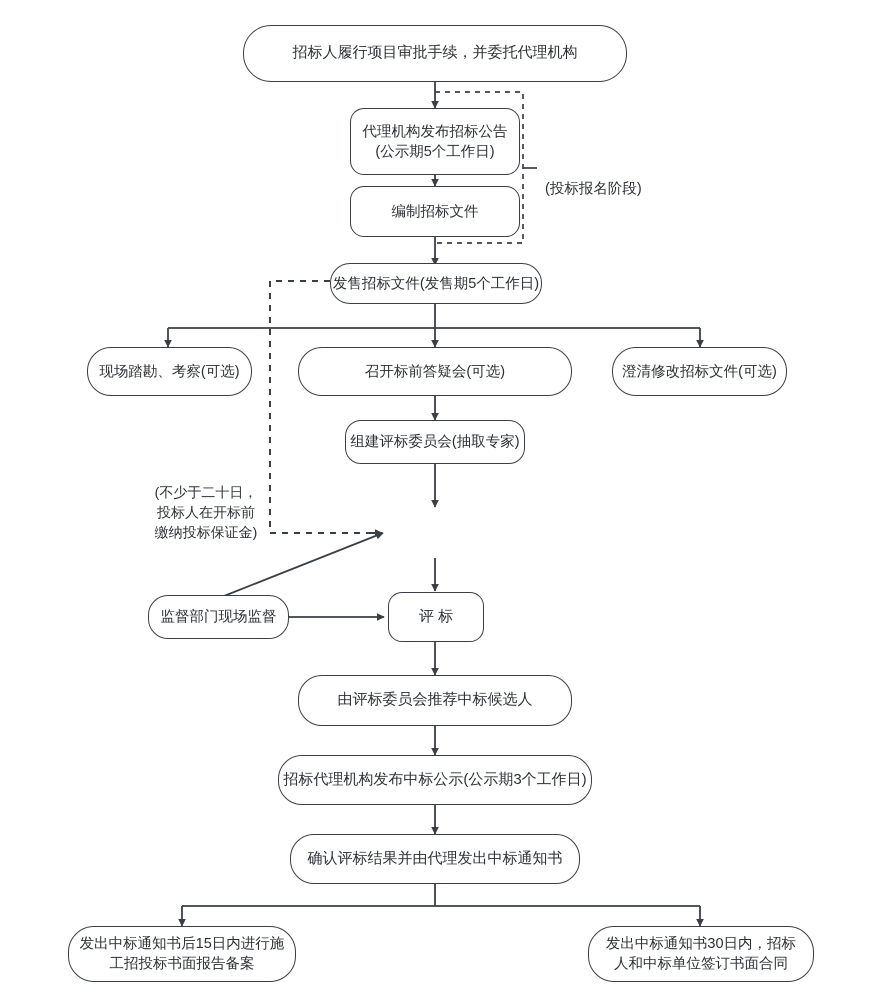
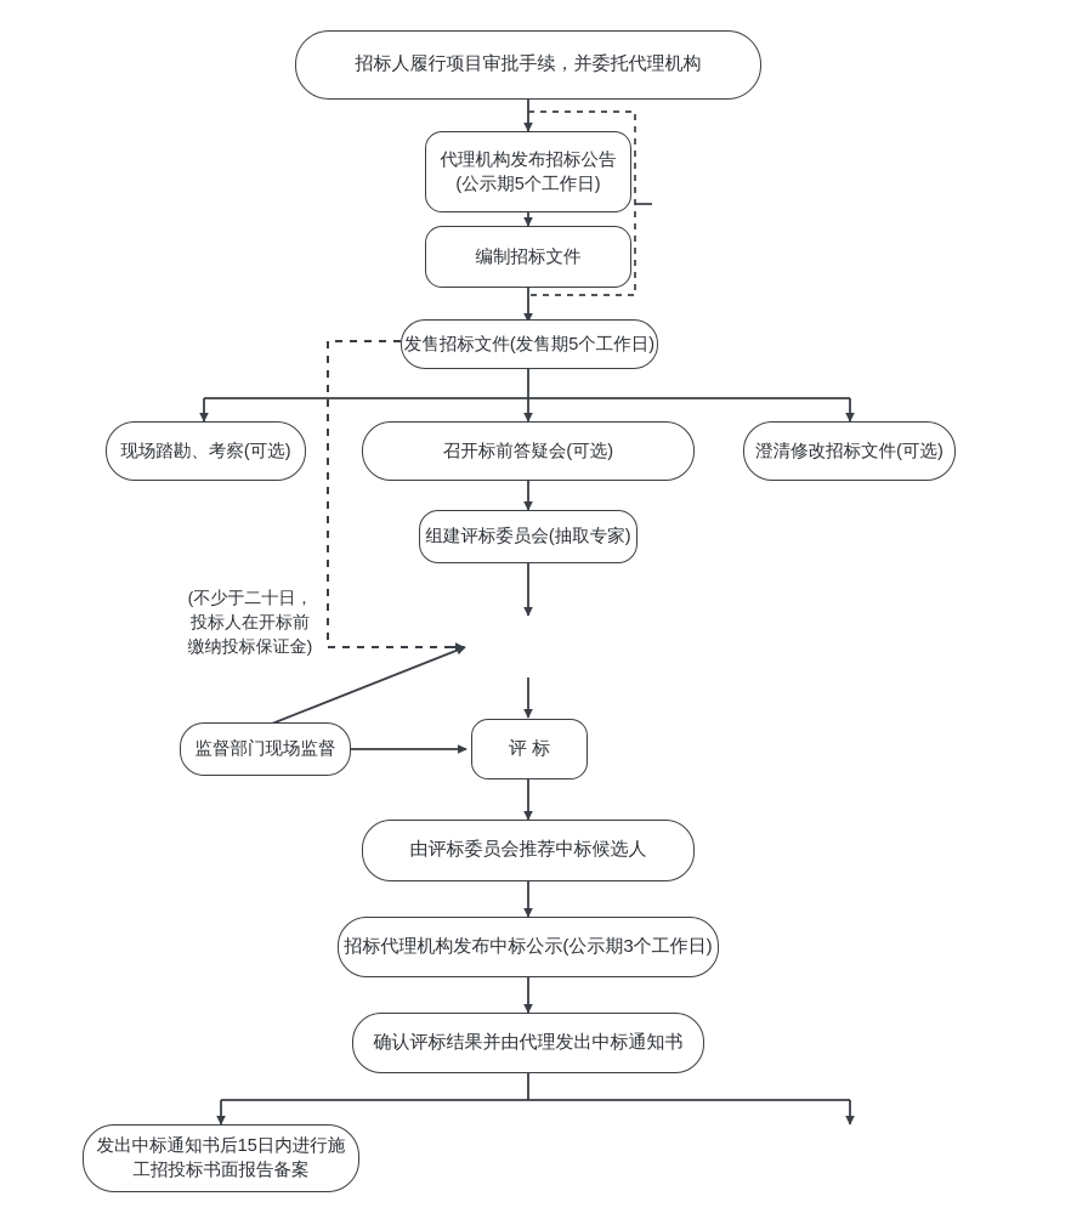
  招标人履行项目审批手续，并委托代理机构
  代理机构发布招标公告
  (公示期5个工作日)
  编制招标文件
  发售招标文件(发售期5个工作日)
  现场踏勘、考察(可选)
  召开标前答疑会(可选)
  澄清修改招标文件(可选)
  组建评标委员会(抽取专家)
  评 标
  监督部门现场监督
  由评标委员会推荐中标候选人
  招标代理机构发布中标公示(公示期3个工作日)
  确认评标结果并由代理发出中标通知书
  发出中标通知书后15日内进行施
  工招投标书面报告备案
- 发出中标通知书30日内，招标
- 人和中标单位签订书面合同
- (投标报名阶段)
  (不少于二十日，
  投标人在开标前
  缴纳投标保证金)
